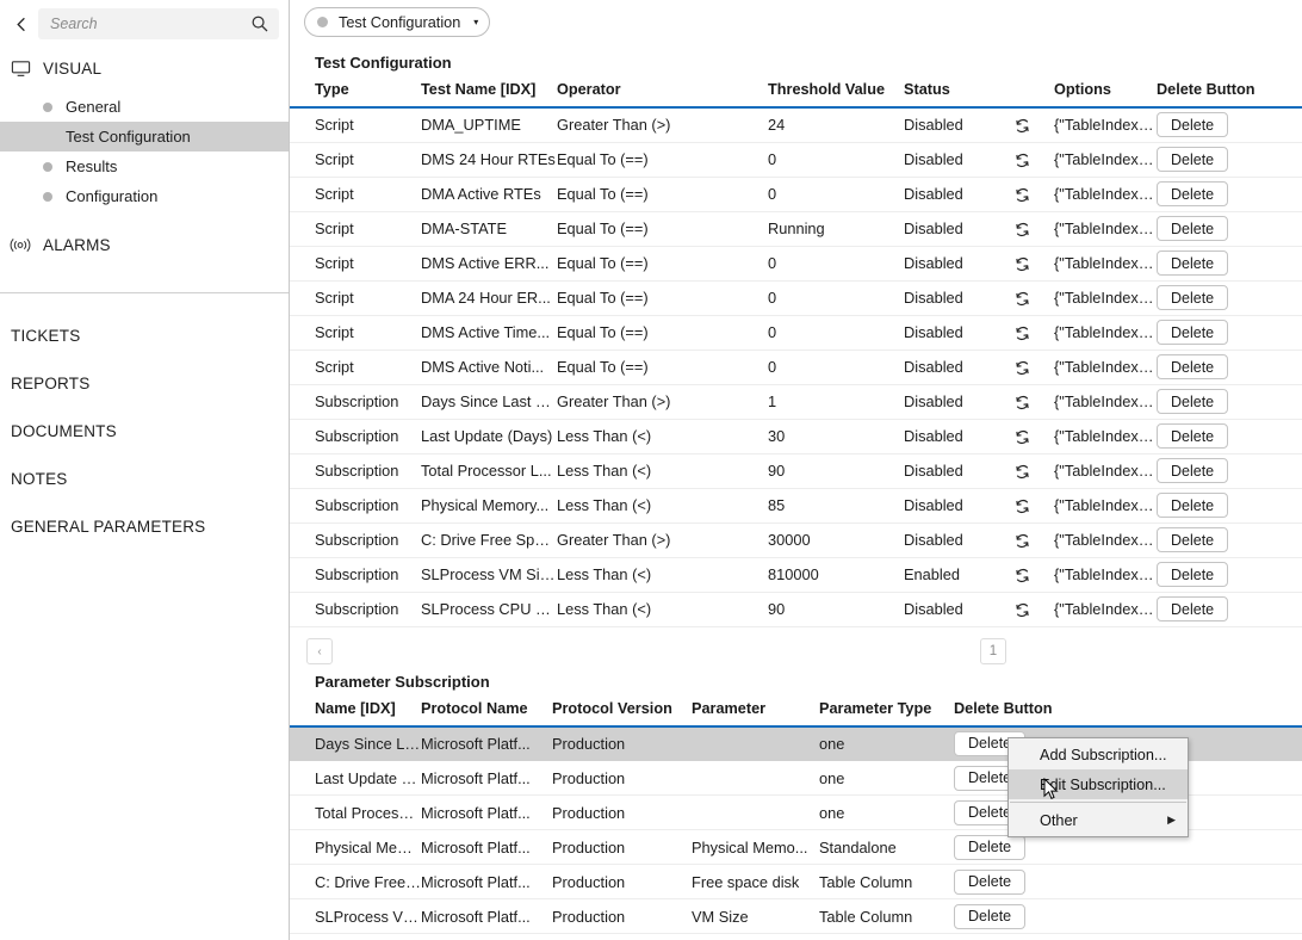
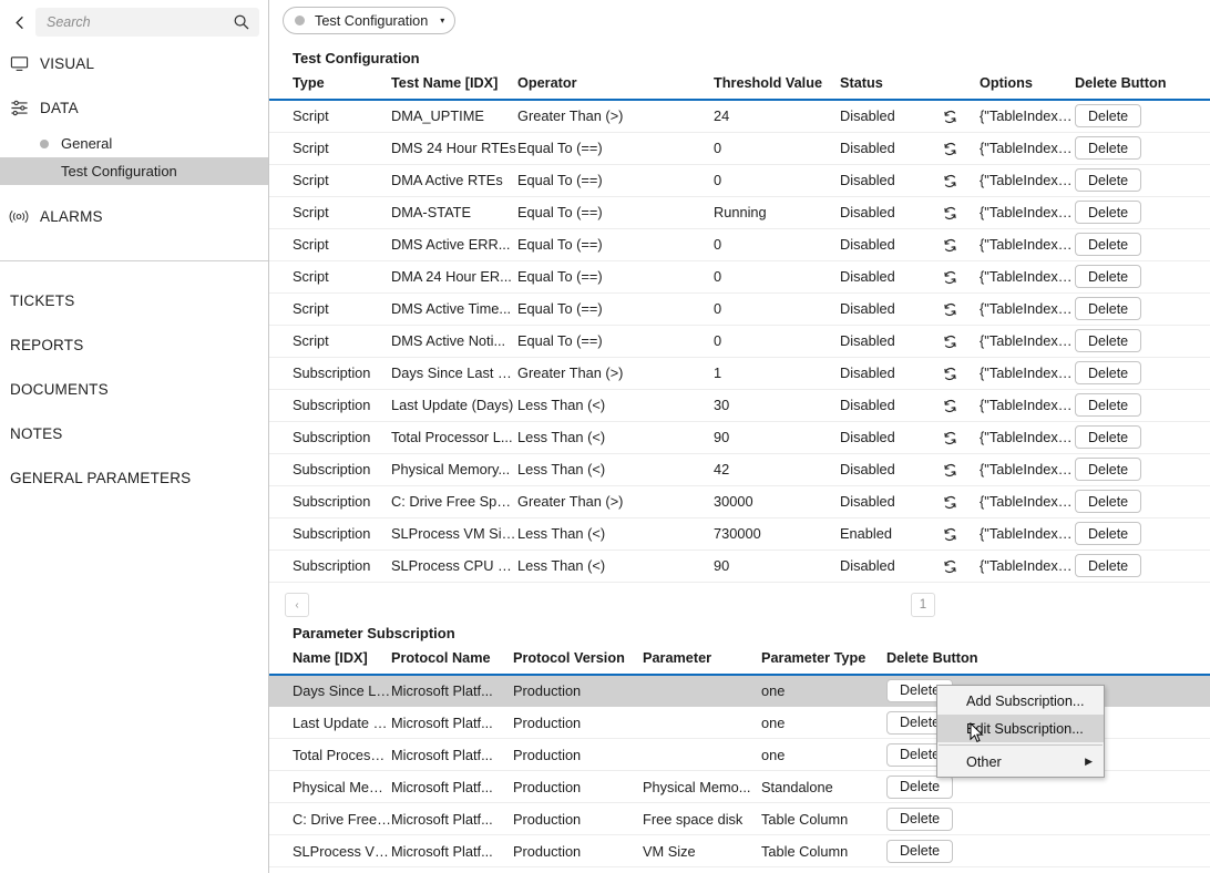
  Search
  VISUAL
+ DATA
  General
  Test Configuration
- Results
- Configuration
  ALARMS
  TICKETS
  REPORTS
  DOCUMENTS
  NOTES
  GENERAL PARAMETERS
  Test Configuration
  ▾
  Test Configuration
  Type	Test Name [IDX]	Operator	Threshold Value	Status		Options	Delete Button
  Script	DMA_UPTIME	Greater Than (>)	24	Disabled		{"TableIndexFil	Delete
  Script	DMS 24 Hour RTEs	Equal To (==)	0	Disabled		{"TableIndexFil	Delete
  Script	DMA Active RTEs	Equal To (==)	0	Disabled		{"TableIndexFil	Delete
  Script	DMA-STATE	Equal To (==)	Running	Disabled		{"TableIndexFil	Delete
  Script	DMS Active ERR...	Equal To (==)	0	Disabled		{"TableIndexFil	Delete
  Script	DMA 24 Hour ER...	Equal To (==)	0	Disabled		{"TableIndexFil	Delete
  Script	DMS Active Time...	Equal To (==)	0	Disabled		{"TableIndexFil	Delete
  Script	DMS Active Noti...	Equal To (==)	0	Disabled		{"TableIndexFil	Delete
  Subscription	Days Since Last R..	Greater Than (>)	1	Disabled		{"TableIndexFil	Delete
  Subscription	Last Update (Days)	Less Than (<)	30	Disabled		{"TableIndexFil	Delete
  Subscription	Total Processor L...	Less Than (<)	90	Disabled		{"TableIndexFil	Delete
- Subscription	Physical Memory...	Less Than (<)	85	Disabled		{"TableIndexFil	Delete
+ Subscription	Physical Memory...	Less Than (<)	42	Disabled		{"TableIndexFil	Delete
  Subscription	C: Drive Free Space	Greater Than (>)	30000	Disabled		{"TableIndexFil	Delete
- Subscription	SLProcess VM Siz..	Less Than (<)	810000	Enabled		{"TableIndexFil	Delete
+ Subscription	SLProcess VM Siz..	Less Than (<)	730000	Enabled		{"TableIndexFil	Delete
  Subscription	SLProcess CPU %..	Less Than (<)	90	Disabled		{"TableIndexFil	Delete
  ‹
  1
  Parameter Subscription
  Name [IDX]	Protocol Name	Protocol Version	Parameter	Parameter Type	Delete Button
  Days Since Las	Microsoft Platf...	Production		one	Delet
  Last Update (D.	Microsoft Platf...	Production		one	Delet
  Total Processor	Microsoft Platf...	Production		one	Delet
  Physical Memo.	Microsoft Platf...	Production	Physical Memo...	Standalone	Delete
  C: Drive Free S	Microsoft Platf...	Production	Free space disk	Table Column	Delete
  SLProcess VM.	Microsoft Platf...	Production	VM Size	Table Column	Delete
  Add Subscription...
  dit Subscription...
  Other
  ▶
